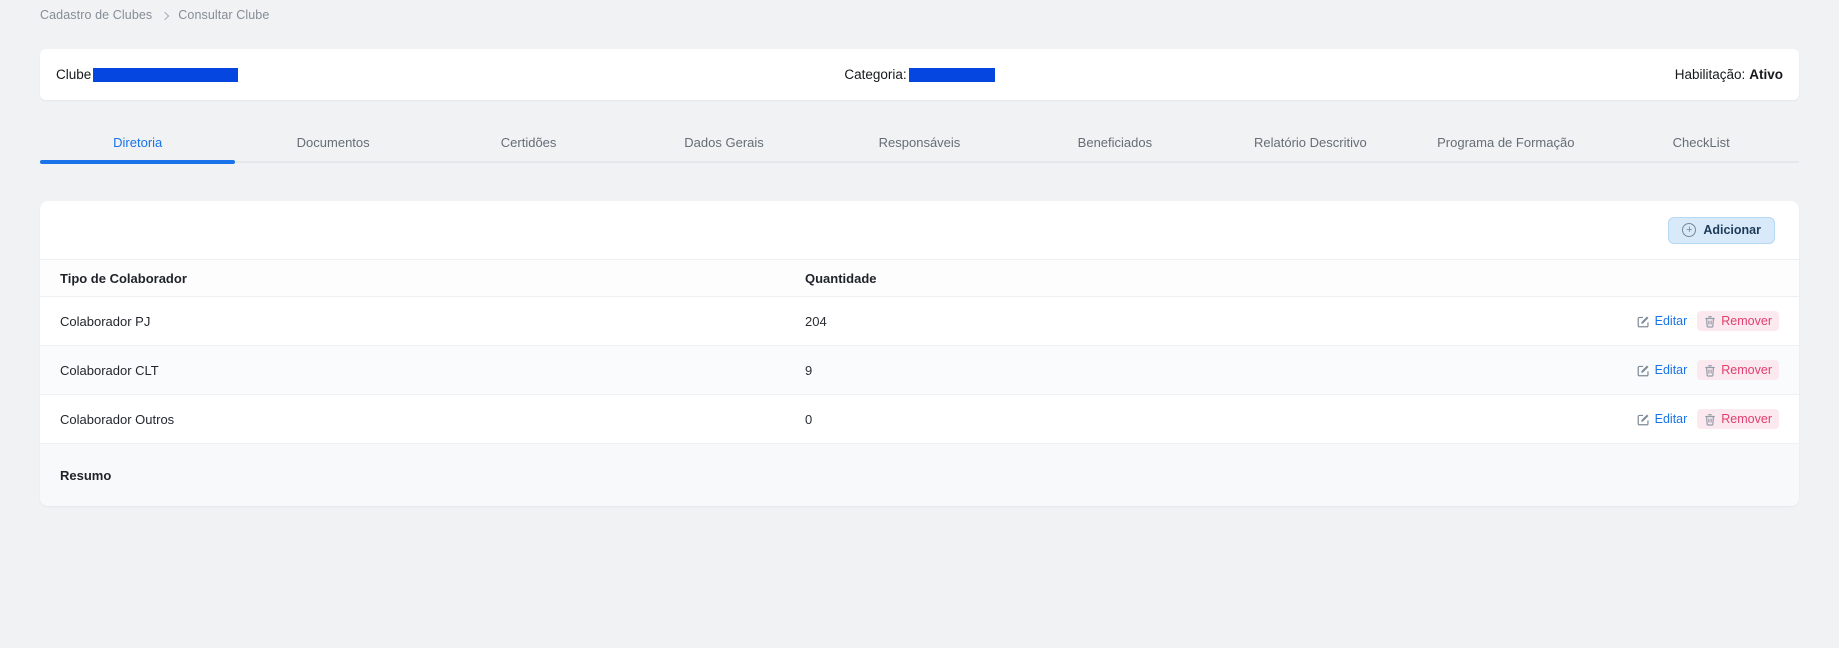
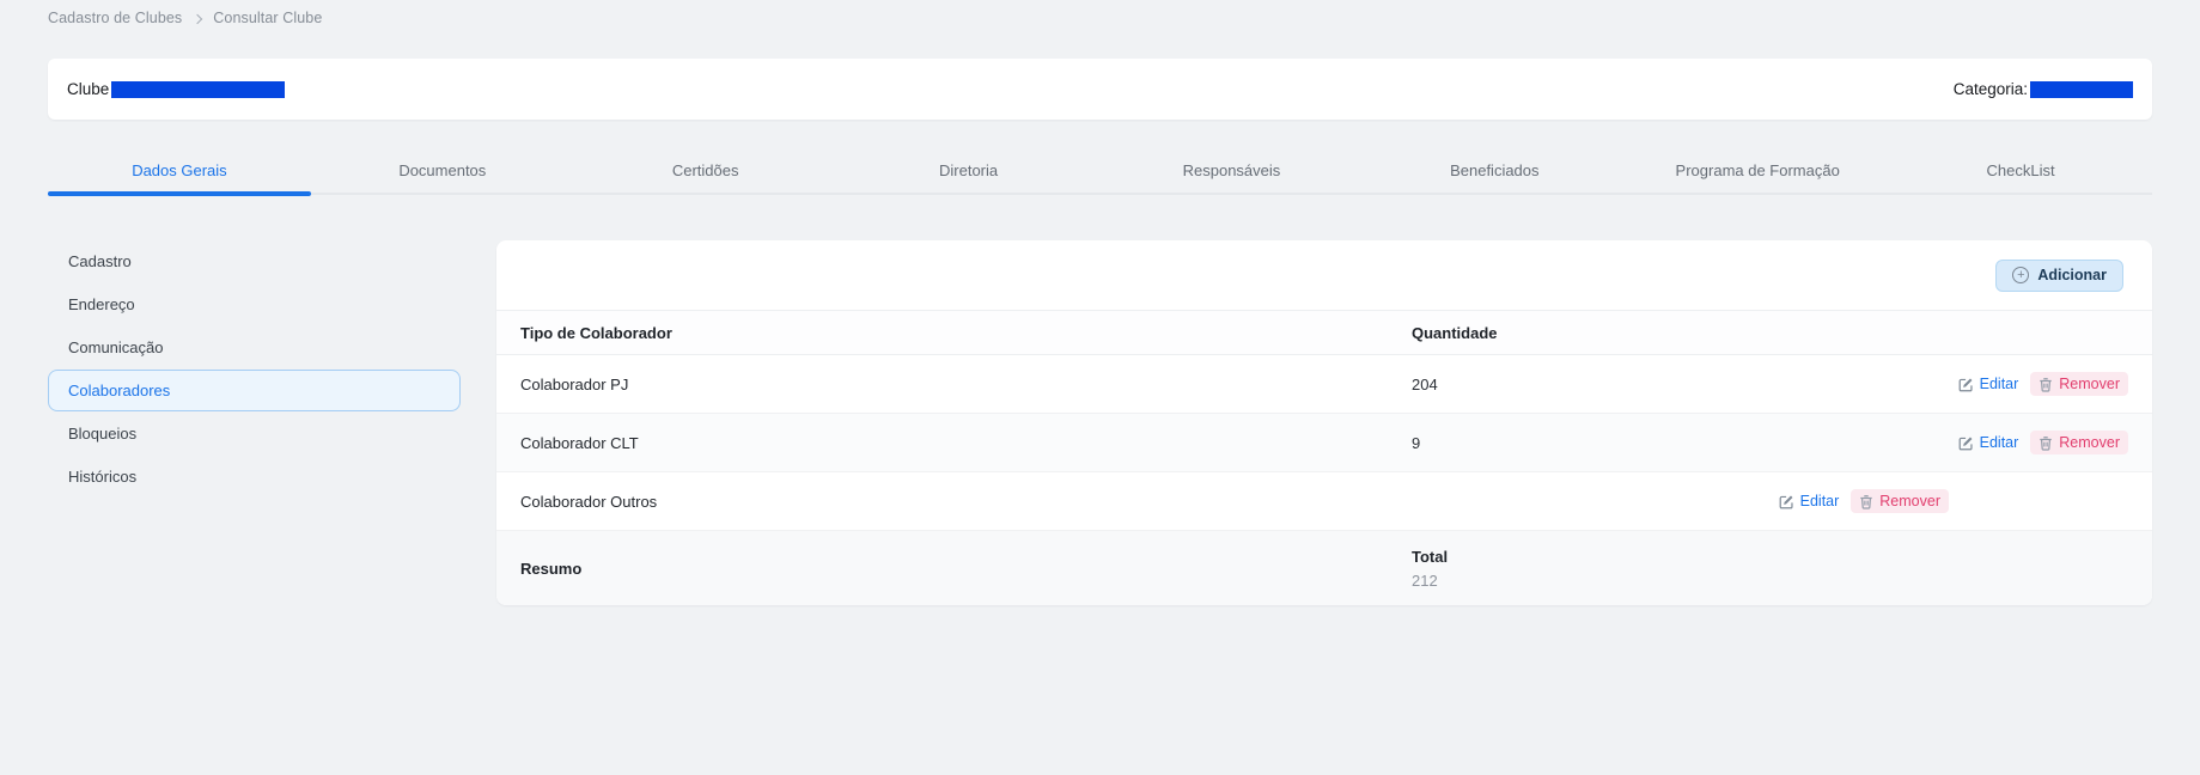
  Cadastro de Clubes
  Consultar Clube
  Clube
  Categoria:
- Habilitação:
- Ativo
- Diretoria
+ Dados Gerais
  Documentos
  Certidões
- Dados Gerais
+ Diretoria
  Responsáveis
  Beneficiados
- Relatório Descritivo
  Programa de Formação
  CheckList
+ Cadastro
+ Endereço
+ Comunicação
+ Colaboradores
+ Bloqueios
+ Históricos
  +
  Adicionar
  Tipo de Colaborador
  Quantidade
  Colaborador PJ
  204
  Editar
  Remover
  Colaborador CLT
  9
  Editar
  Remover
  Colaborador Outros
- 0
  Editar
  Remover
  Resumo
+ Total
+ 212
